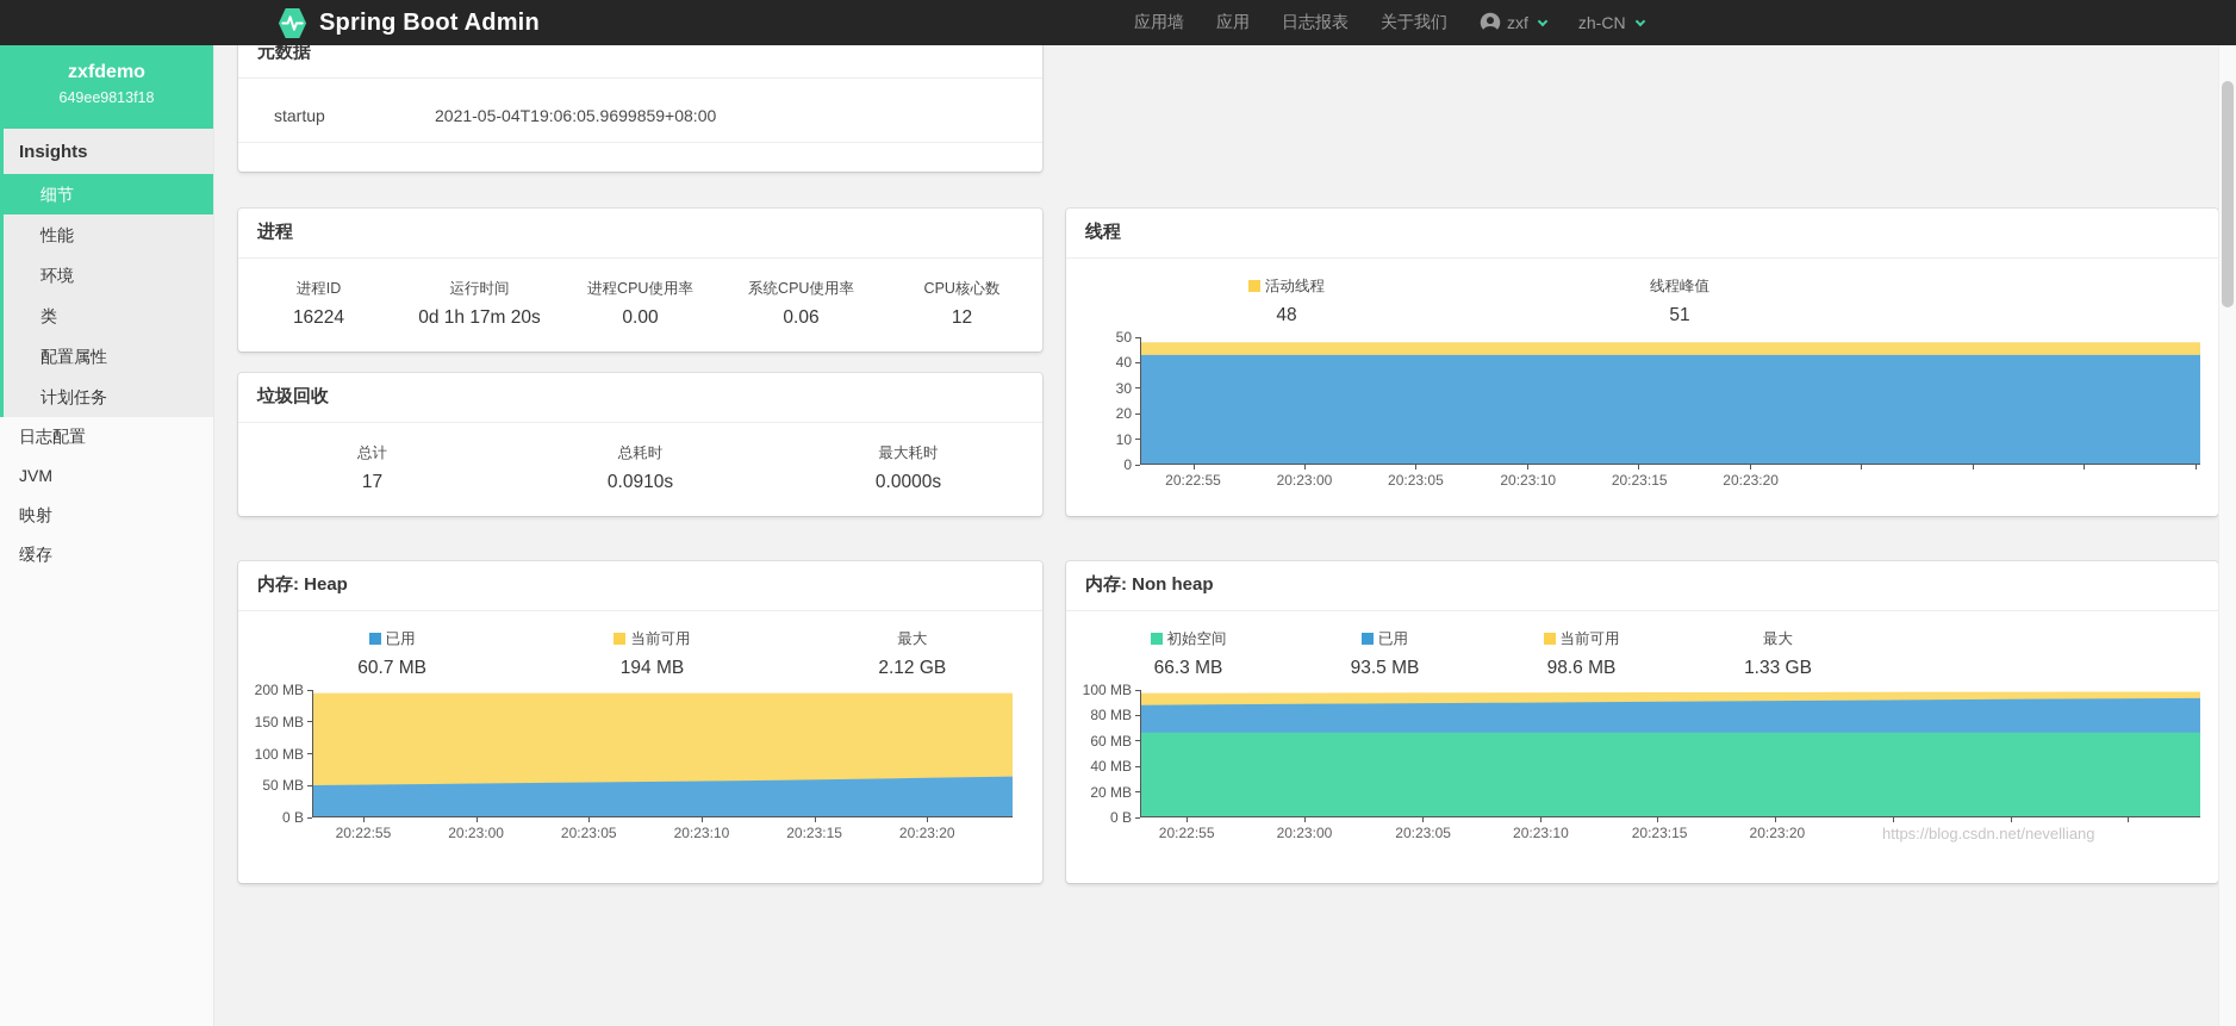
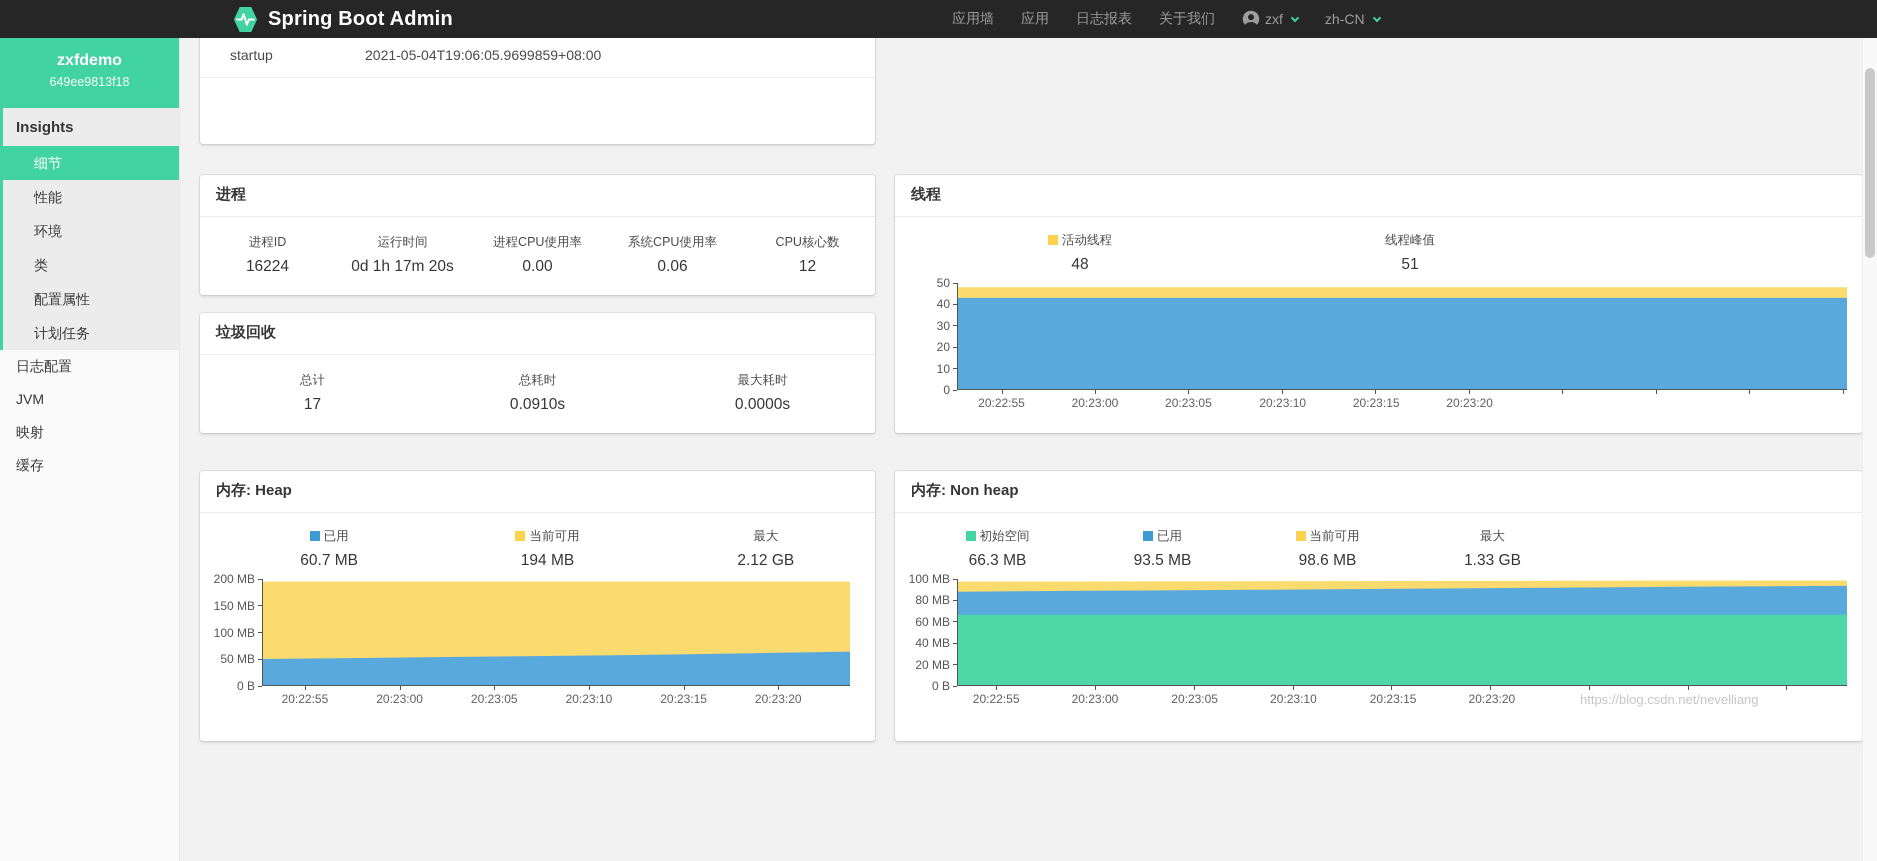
  Spring Boot Admin
  应用墙
  应用
  日志报表
  关于我们
  zxf
  zh-CN
  zxfdemo
  649ee9813f18
  Insights
  细节
  性能
  环境
  类
  配置属性
  计划任务
  日志配置
  JVM
  映射
  缓存
- 元数据
  startup
  2021-05-04T19:06:05.9699859+08:00
  进程
  进程ID
  16224
  运行时间
  0d 1h 17m 20s
  进程CPU使用率
  0.00
  系统CPU使用率
  0.06
  CPU核心数
  12
  垃圾回收
  总计
  17
  总耗时
  0.0910s
  最大耗时
  0.0000s
  线程
  活动线程
  48
  线程峰值
  51
  0
  10
  20
  30
  40
  50
  20:22:55
  20:23:00
  20:23:05
  20:23:10
  20:23:15
  20:23:20
  内存: Heap
  已用
  60.7 MB
  当前可用
  194 MB
  最大
  2.12 GB
  0 B
  50 MB
  100 MB
  150 MB
  200 MB
  20:22:55
  20:23:00
  20:23:05
  20:23:10
  20:23:15
  20:23:20
  内存: Non heap
  初始空间
  66.3 MB
  已用
  93.5 MB
  当前可用
  98.6 MB
  最大
  1.33 GB
  0 B
  20 MB
  40 MB
  60 MB
  80 MB
  100 MB
  20:22:55
  20:23:00
  20:23:05
  20:23:10
  20:23:15
  20:23:20
  https://blog.csdn.net/nevelliang
